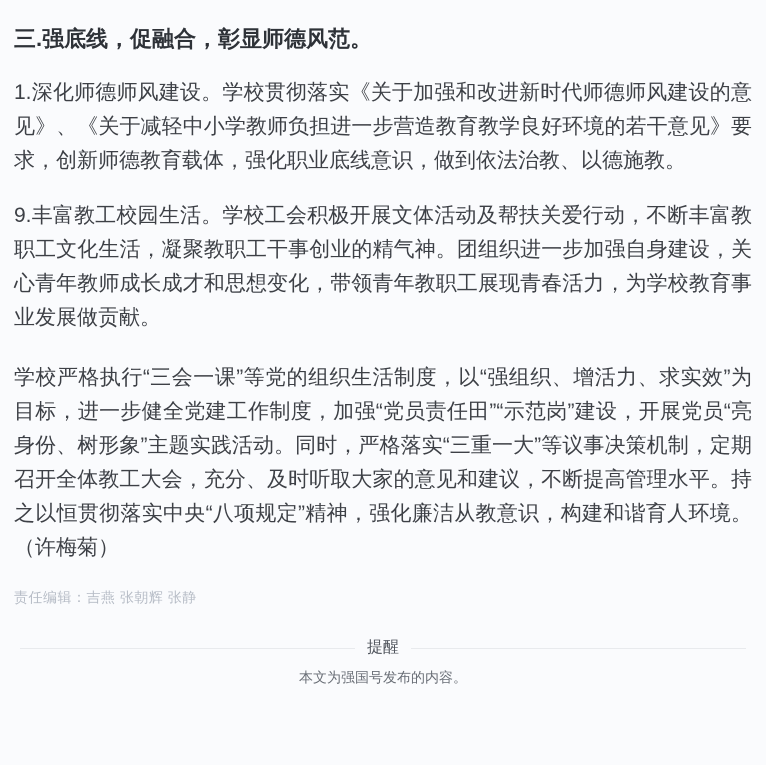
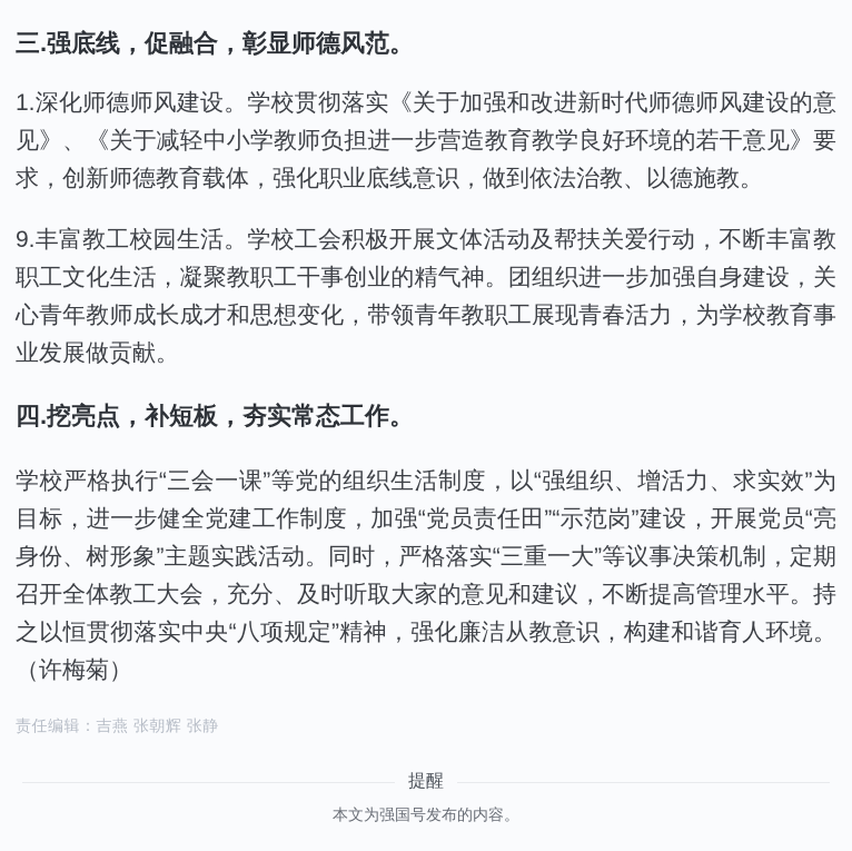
  三.强底线，促融合，彰显师德风范。
  1.深化师德师风建设。学校贯彻落实《关于加强和改进新时代师德师风建设的意见》、《关于减轻中小学教师负担进一步营造教育教学良好环境的若干意见》要求，创新师德教育载体，强化职业底线意识，做到依法治教、以德施教。
  9.丰富教工校园生活。学校工会积极开展文体活动及帮扶关爱行动，不断丰富教职工文化生活，凝聚教职工干事创业的精气神。团组织进一步加强自身建设，关心青年教师成长成才和思想变化，带领青年教职工展现青春活力，为学校教育事业发展做贡献。
+ 四.挖亮点，补短板，夯实常态工作。
  学校严格执行“三会一课”等党的组织生活制度，以“强组织、增活力、求实效”为目标，进一步健全党建工作制度，加强“党员责任田”“示范岗”建设，开展党员“亮身份、树形象”主题实践活动。同时，严格落实“三重一大”等议事决策机制，定期召开全体教工大会，充分、及时听取大家的意见和建议，不断提高管理水平。持之以恒贯彻落实中央“八项规定”精神，强化廉洁从教意识，构建和谐育人环境。（许梅菊）
  责任编辑：吉燕 张朝辉 张静
  提醒
  本文为强国号发布的内容。
